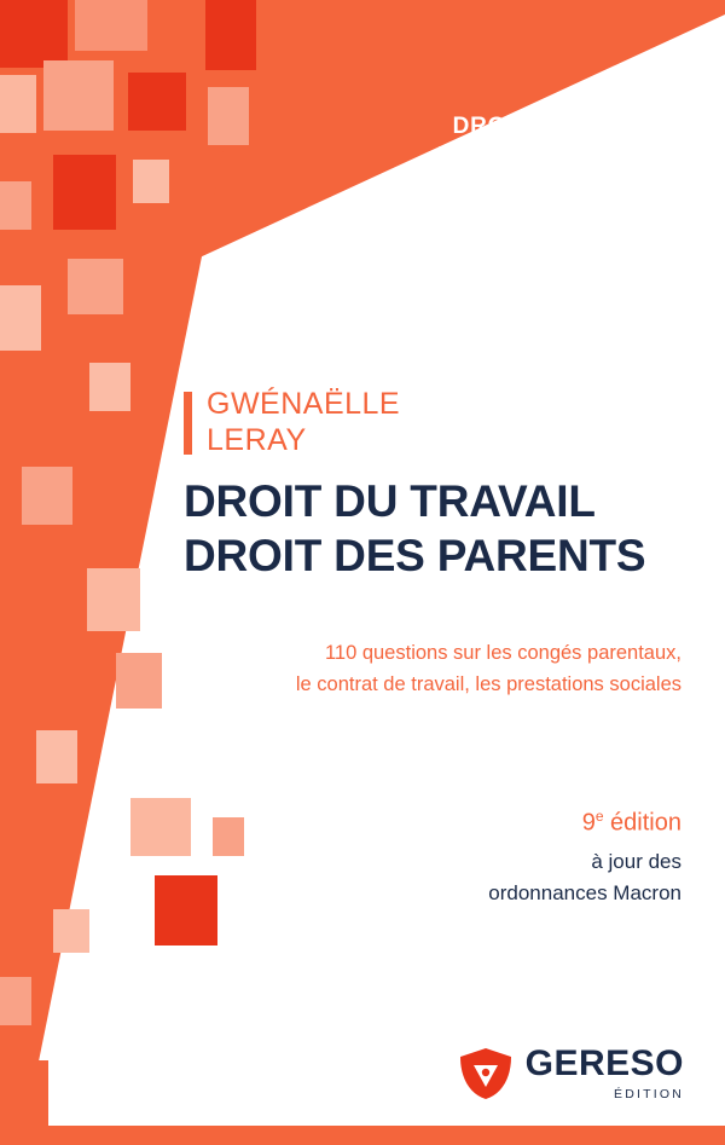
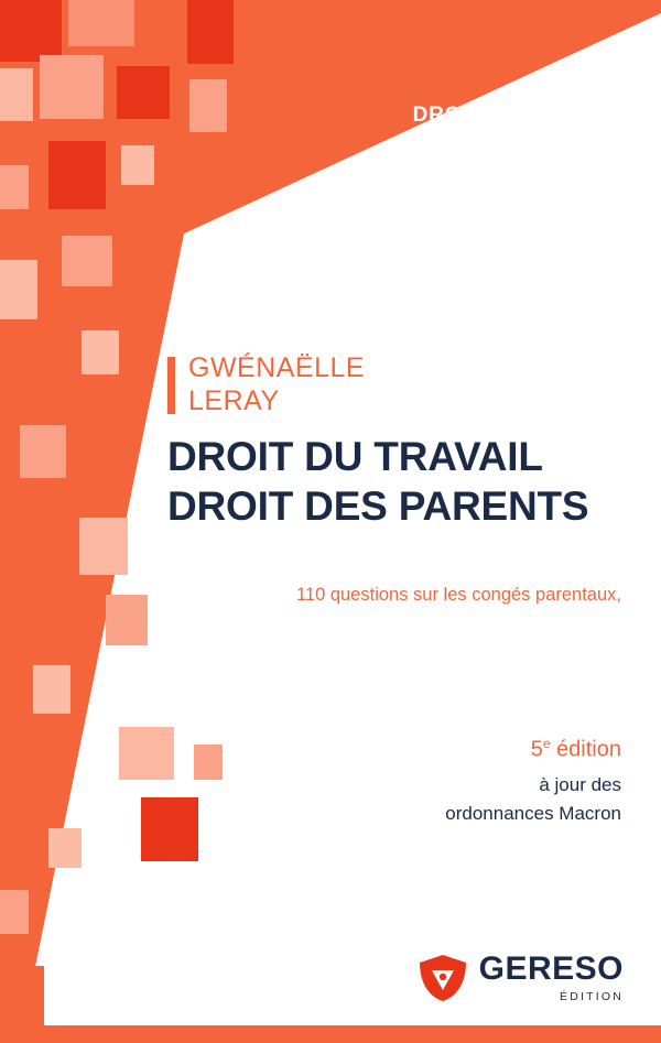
  DROIT DU TRAVAIL
  DROIT DE LA FAMILLE
  GWÉNAËLLE
  LERAY
  DROIT DU TRAVAIL
  DROIT DES PARENTS
  110 questions sur les congés parentaux,
- le contrat de travail, les prestations sociales
- 9e édition
+ 5e édition
  à jour des
  ordonnances Macron
  L'ESSENTIEL
  GERESO
  ÉDITION
